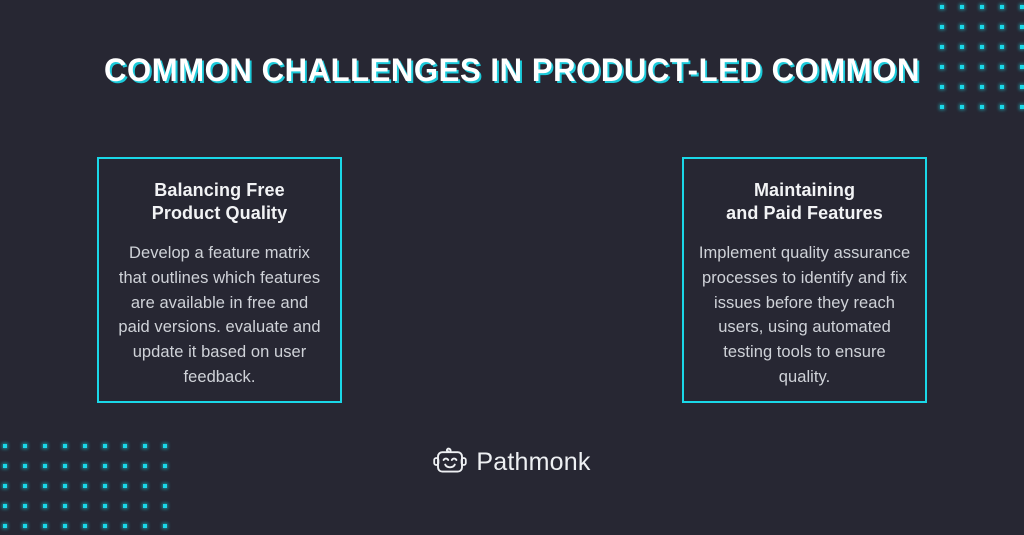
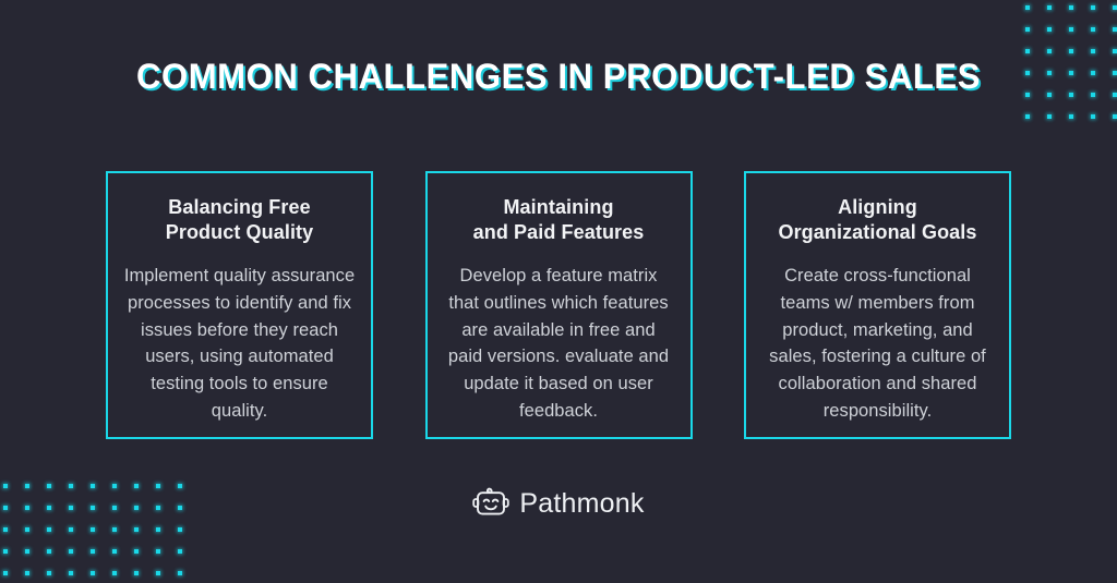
- COMMON CHALLENGES IN PRODUCT-LED COMMON
+ COMMON CHALLENGES IN PRODUCT-LED SALES
  Balancing Free
  Product Quality
- Develop a feature matrix that outlines which features are available in free and paid versions. evaluate and update it based on user feedback.
+ Implement quality assurance processes to identify and fix issues before they reach users, using automated testing tools to ensure quality.
  Maintaining
  and Paid Features
- Implement quality assurance processes to identify and fix issues before they reach users, using automated testing tools to ensure quality.
+ Develop a feature matrix that outlines which features are available in free and paid versions. evaluate and update it based on user feedback.
+ Aligning
+ Organizational Goals
+ Create cross-functional teams w/ members from product, marketing, and sales, fostering a culture of collaboration and shared responsibility.
  Pathmonk
